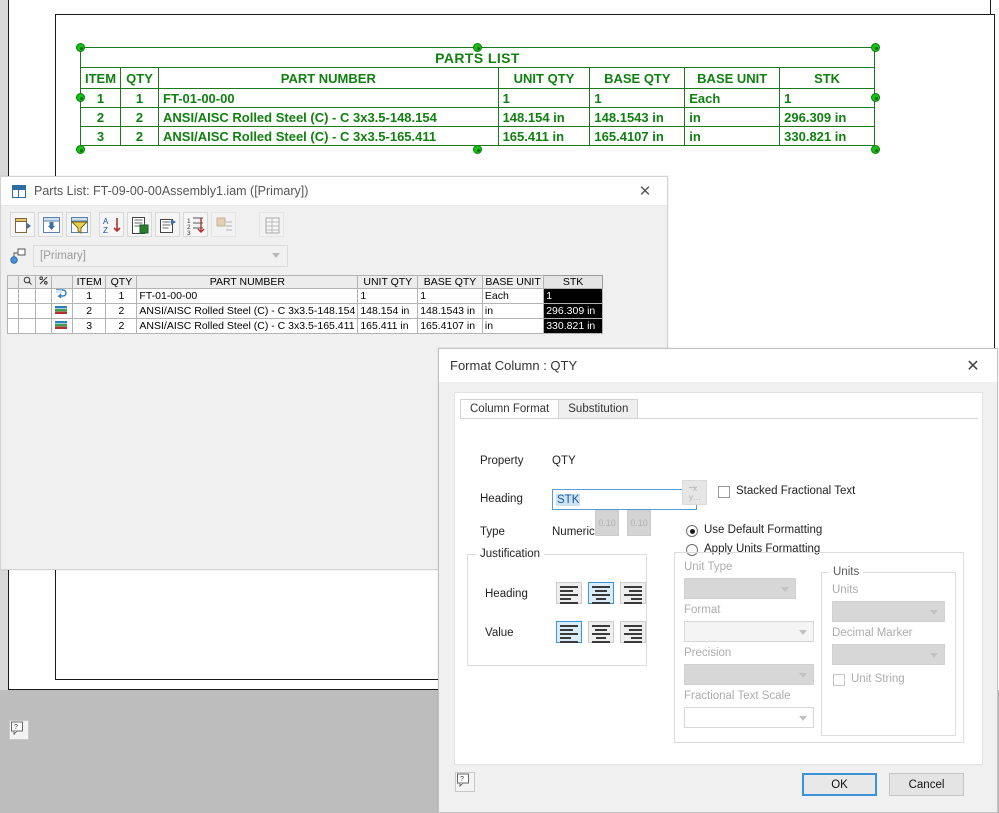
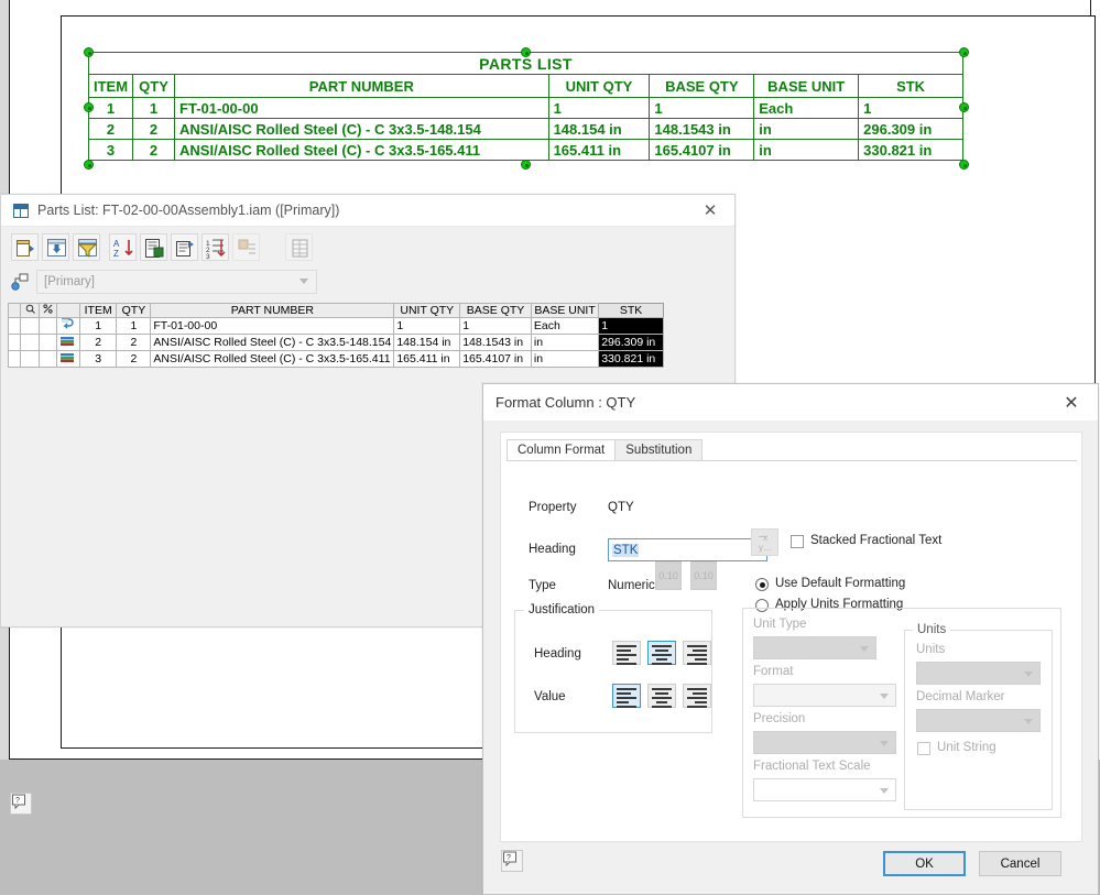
  PARTS LIST
  ITEM	QTY	PART NUMBER	UNIT QTY	BASE QTY	BASE UNIT	STK
  1	1	FT-01-00-00	1	1	Each	1
  2	2	ANSI/AISC Rolled Steel (C) - C 3x3.5-148.154	148.154 in	148.1543 in	in	296.309 in
  3	2	ANSI/AISC Rolled Steel (C) - C 3x3.5-165.411	165.411 in	165.4107 in	in	330.821 in
- Parts List: FT-09-00-00Assembly1.iam ([Primary])
+ Parts List: FT-02-00-00Assembly1.iam ([Primary])
  ✕
  A
  Z
  [Primary]
  				ITEM	QTY	PART NUMBER	UNIT QTY	BASE QTY	BASE UNIT	STK
  				1	1	FT-01-00-00	1	1	Each	1
  				2	2	ANSI/AISC Rolled Steel (C) - C 3x3.5-148.154	148.154 in	148.1543 in	in	296.309 in
  				3	2	ANSI/AISC Rolled Steel (C) - C 3x3.5-165.411	165.411 in	165.4107 in	in	330.821 in
  Format Column : QTY
  ✕
  Column Format
  Substitution
  Property
  QTY
  Heading
  STK
  x
  y…
  Stacked Fractional Text
  Type
  Numeric
  Use Default Formatting
  Apply Units Formatting
  0.10
  0.10
  Justification
  Heading
  Value
  Unit Type
  Format
  Precision
  Fractional Text Scale
  Units
  Units
  Decimal Marker
  Unit String
  OK
  Cancel
